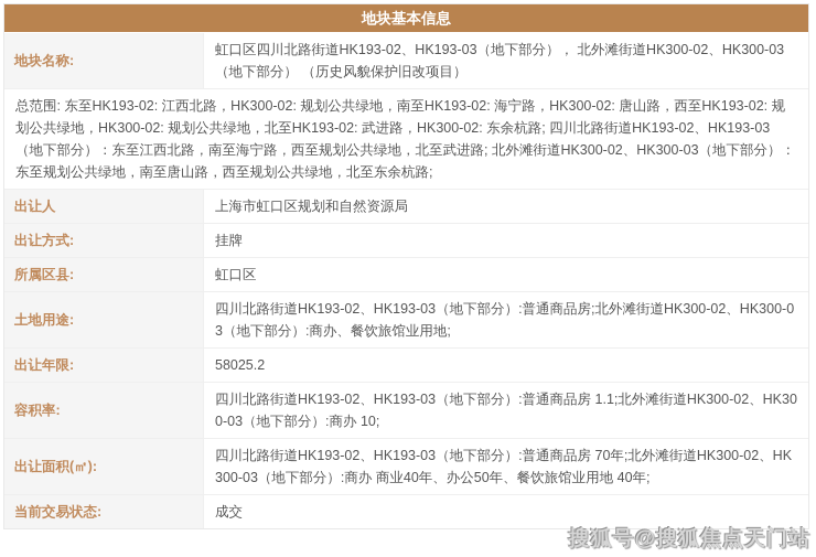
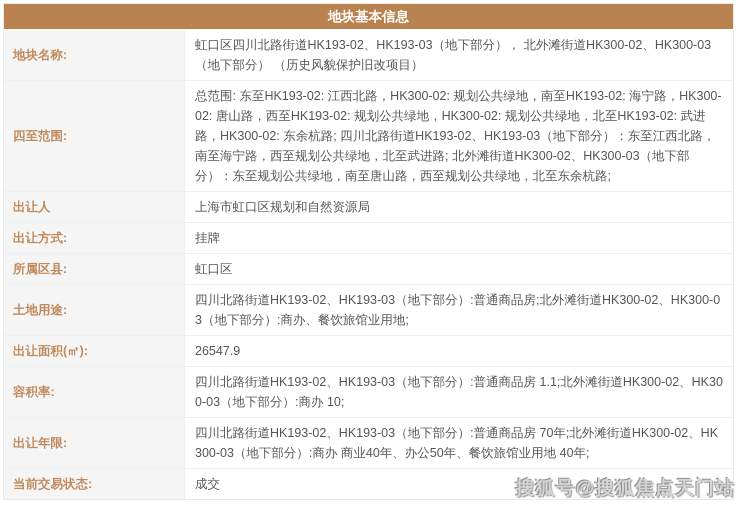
  地块基本信息
  地块名称:
  虹口区四川北路街道HK193-02、HK193-03（地下部分）， 北外滩街道HK300-02、HK300-03（地下部分） （历史风貌保护旧改项目）
+ 四至范围:
  总范围: 东至HK193-02: 江西北路，HK300-02: 规划公共绿地，南至HK193-02: 海宁路，HK300-02: 唐山路，西至HK193-02: 规划公共绿地，HK300-02: 规划公共绿地，北至HK193-02: 武进路，HK300-02: 东余杭路; 四川北路街道HK193-02、HK193-03（地下部分）：东至江西北路，南至海宁路，西至规划公共绿地，北至武进路; 北外滩街道HK300-02、HK300-03（地下部分）：东至规划公共绿地，南至唐山路，西至规划公共绿地，北至东余杭路;
  出让人
  上海市虹口区规划和自然资源局
  出让方式:
  挂牌
  所属区县:
  虹口区
  土地用途:
  四川北路街道HK193-02、HK193-03（地下部分）:普通商品房;北外滩街道HK300-02、HK300-03（地下部分）:商办、餐饮旅馆业用地;
- 出让年限:
+ 出让面积(㎡):
- 58025.2
+ 26547.9
  容积率:
  四川北路街道HK193-02、HK193-03（地下部分）:普通商品房 1.1;北外滩街道HK300-02、HK300-03（地下部分）:商办 10;
- 出让面积(㎡):
+ 出让年限:
  四川北路街道HK193-02、HK193-03（地下部分）:普通商品房 70年;北外滩街道HK300-02、HK300-03（地下部分）:商办 商业40年、办公50年、餐饮旅馆业用地 40年;
  当前交易状态:
  成交
  搜狐号@搜狐焦点天门站
